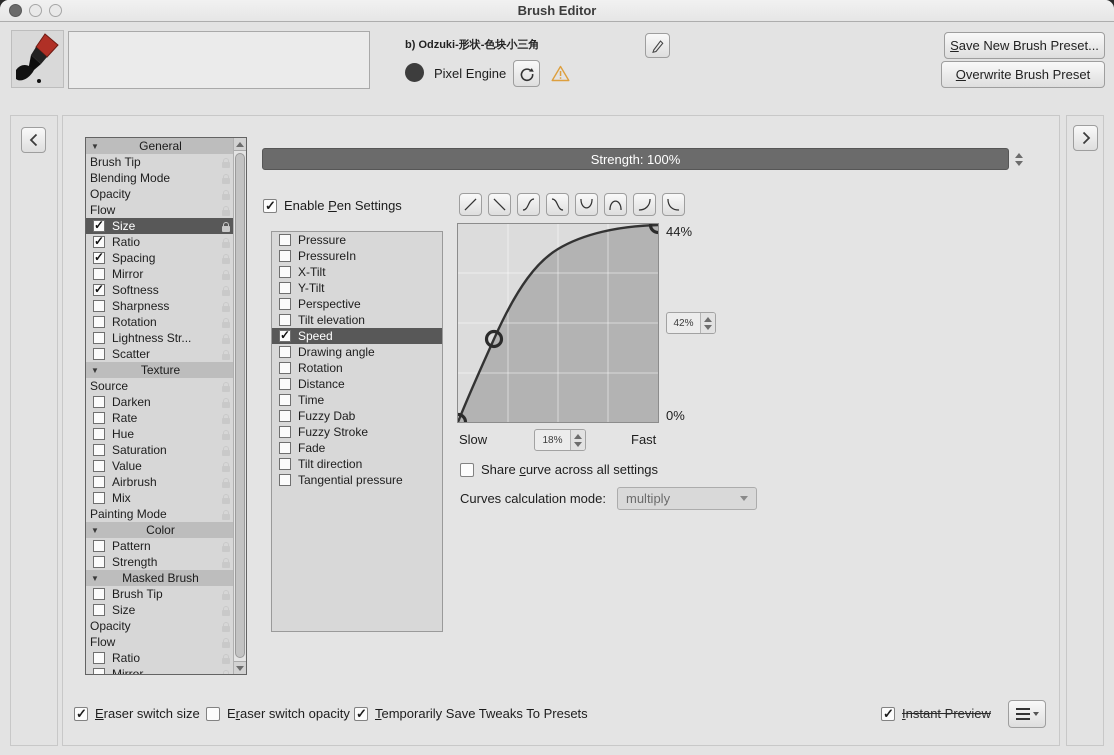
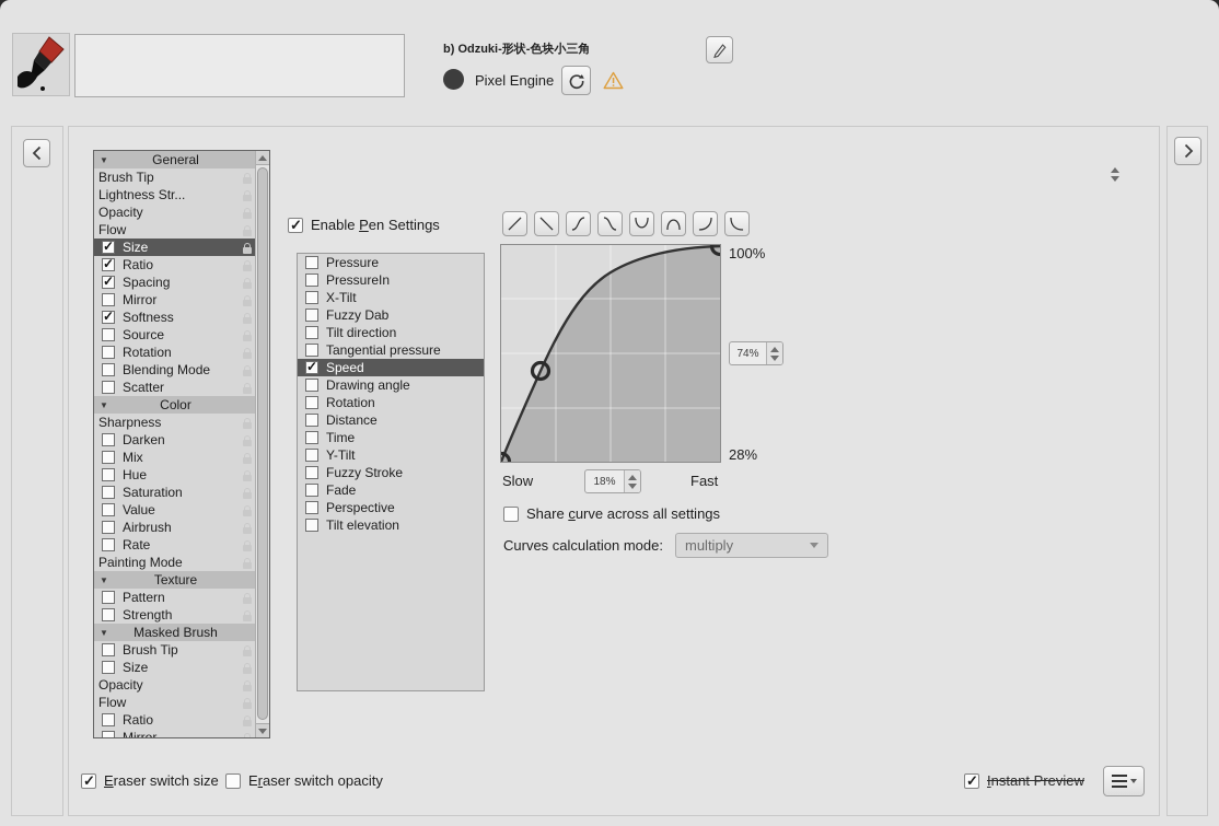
- Brush Editor
  b) Odzuki-形状-色块小三角
  Pixel Engine
- S
- ave New Brush Preset...
- O
- verwrite Brush Preset
  ▼
  General
  Brush Tip
- Blending Mode
+ Lightness Str...
  Opacity
  Flow
  Size
  Ratio
  Spacing
  Mirror
  Softness
- Sharpness
+ Source
  Rotation
- Lightness Str...
+ Blending Mode
  Scatter
  ▼
- Texture
+ Color
- Source
+ Sharpness
  Darken
- Rate
+ Mix
  Hue
  Saturation
  Value
  Airbrush
- Mix
+ Rate
  Painting Mode
  ▼
- Color
+ Texture
  Pattern
  Strength
  ▼
  Masked Brush
  Brush Tip
  Size
  Opacity
  Flow
  Ratio
- Strength: 100%
  Enable Pen Settings
  Pressure
  PressureIn
  X-Tilt
- Y-Tilt
+ Fuzzy Dab
- Perspective
+ Tilt direction
- Tilt elevation
+ Tangential pressure
  Speed
  Drawing angle
  Rotation
  Distance
  Time
- Fuzzy Dab
+ Y-Tilt
  Fuzzy Stroke
  Fade
- Tilt direction
+ Perspective
- Tangential pressure
+ Tilt elevation
- 44%
+ 100%
- 0%
+ 28%
- 42%
+ 74%
  Slow
  18%
  Fast
  Share curve across all settings
  Curves calculation mode:
  multiply
  Eraser switch size
  Eraser switch opacity
- Temporarily Save Tweaks To Presets
  Instant Preview
